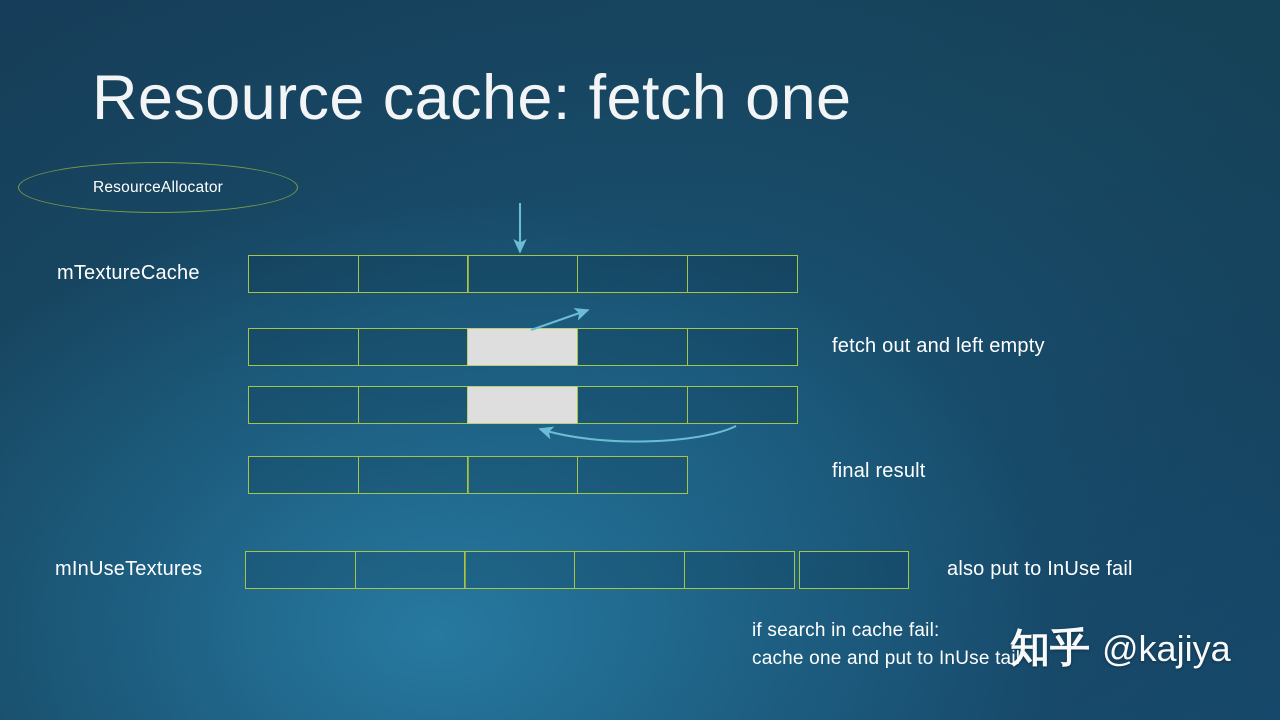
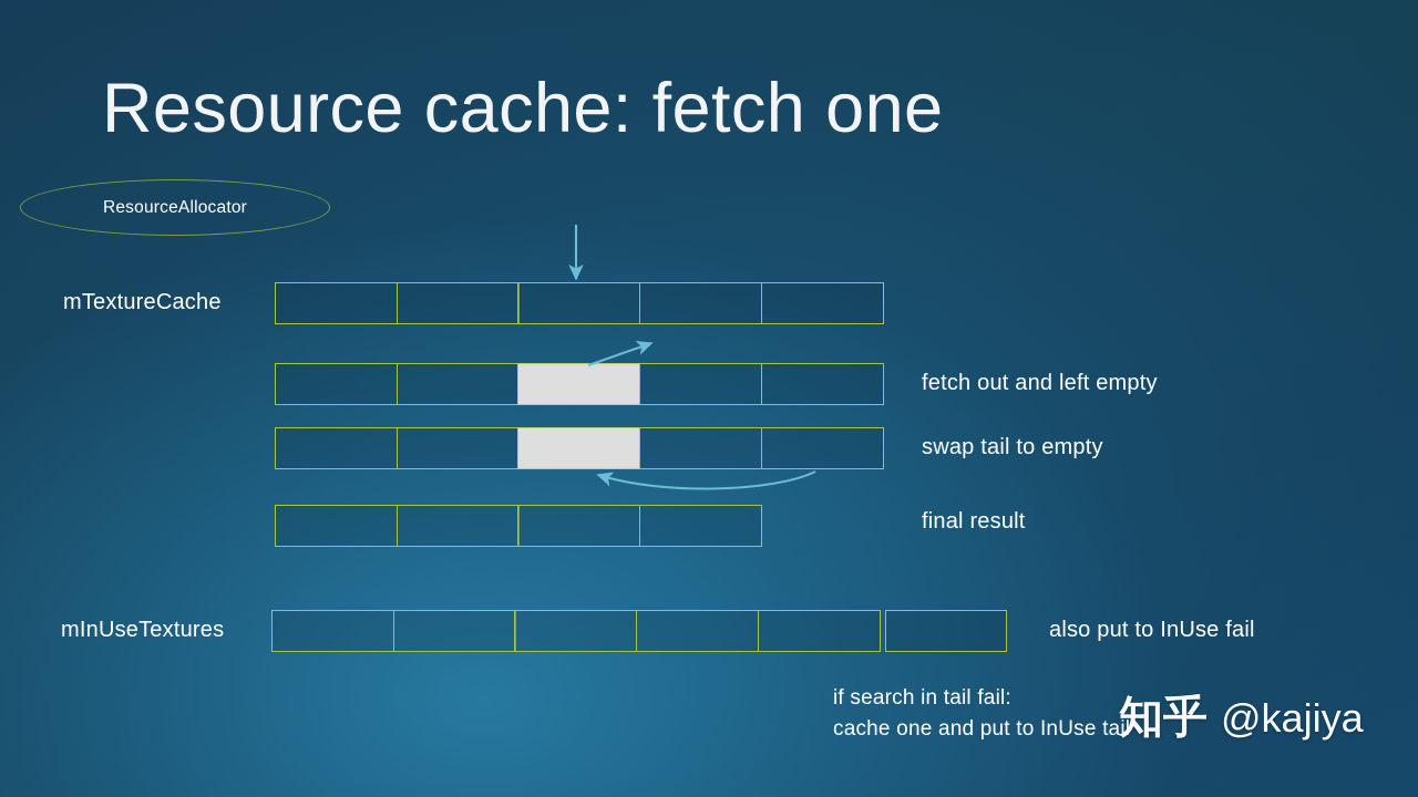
  Resource cache: fetch one
  ResourceAllocator
  mTextureCache
  fetch out and left empty
+ swap tail to empty
  final result
  mInUseTextures
  also put to InUse fail
- if search in cache fail:
+ if search in tail fail:
  cache one and put to InUse tail
  知乎
  @kajiya
